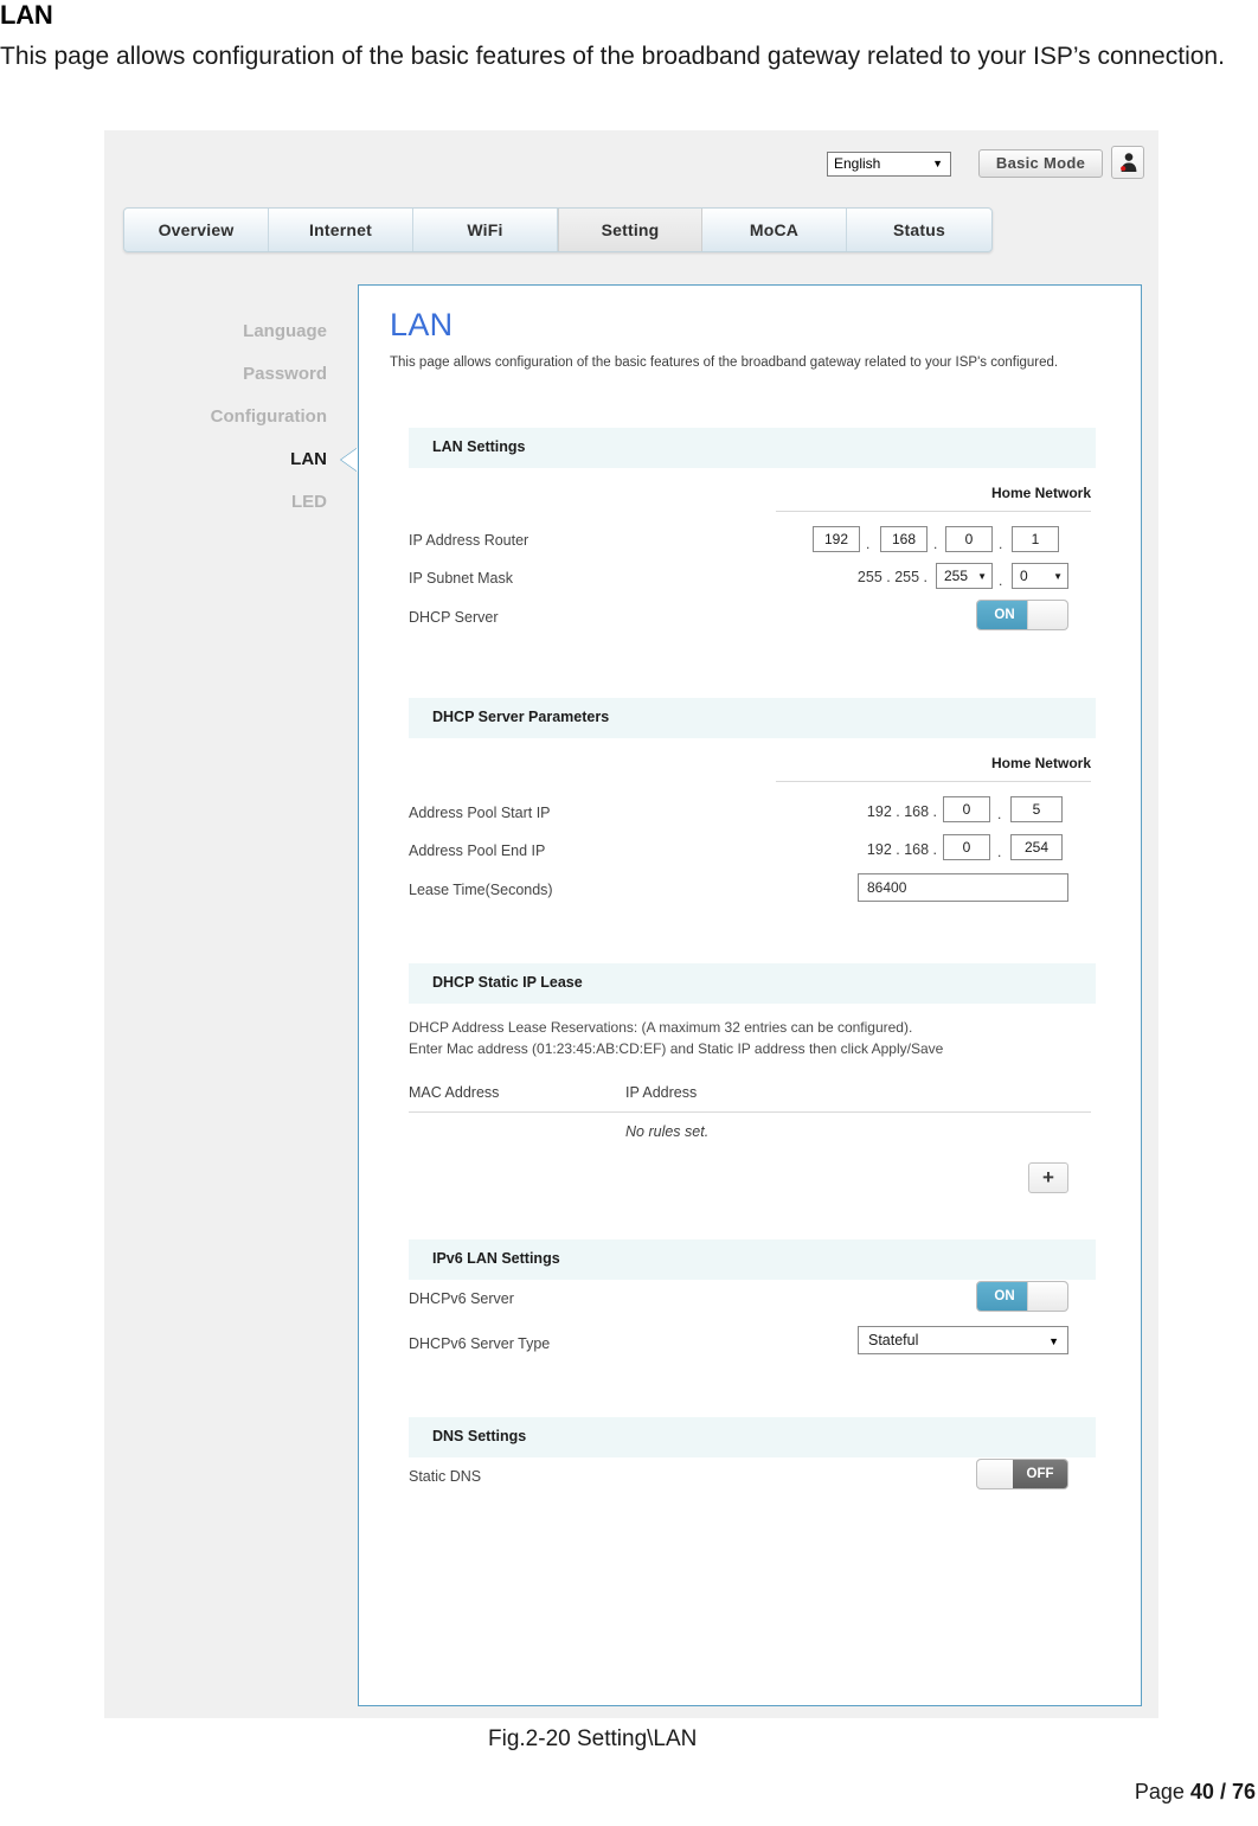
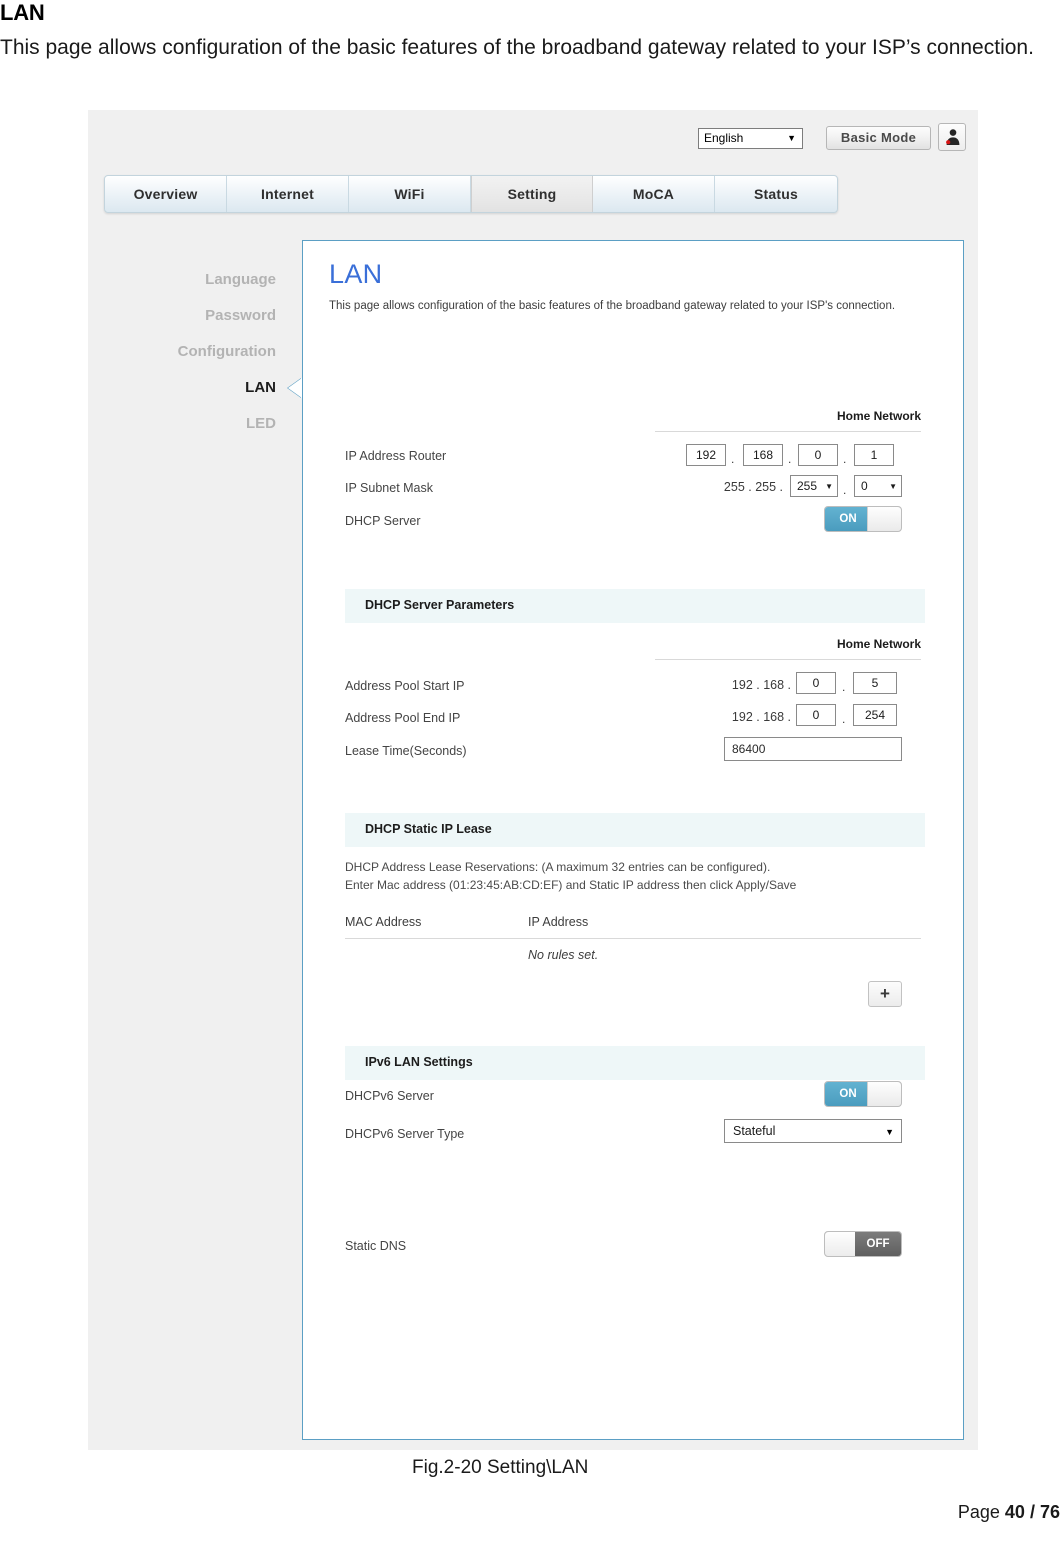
  LAN
  This page allows configuration of the basic features of the broadband gateway related to your ISP’s connection.
  English
  ▼
  Basic Mode
  Overview
  Internet
  WiFi
  Setting
  MoCA
  Status
  Language
  Password
  Configuration
  LAN
  LED
  LAN
- This page allows configuration of the basic features of the broadband gateway related to your ISP's configured.
+ This page allows configuration of the basic features of the broadband gateway related to your ISP's connection.
- LAN Settings
  Home Network
  IP Address Router
  192
  .
  168
  .
  0
  .
  1
  IP Subnet Mask
  255 . 255 .
  255
  ▼
  .
  0
  ▼
  DHCP Server
  ON
  DHCP Server Parameters
  Home Network
  Address Pool Start IP
  192 . 168 .
  0
  .
  5
  Address Pool End IP
  192 . 168 .
  0
  .
  254
  Lease Time(Seconds)
  86400
  DHCP Static IP Lease
  DHCP Address Lease Reservations: (A maximum 32 entries can be configured).
  Enter Mac address (01:23:45:AB:CD:EF) and Static IP address then click Apply/Save
  MAC Address
  IP Address
  No rules set.
  +
  IPv6 LAN Settings
  DHCPv6 Server
  ON
  DHCPv6 Server Type
  Stateful
  ▼
- DNS Settings
  Static DNS
  OFF
  Fig.2-20 Setting\LAN
  Page 40 / 76
